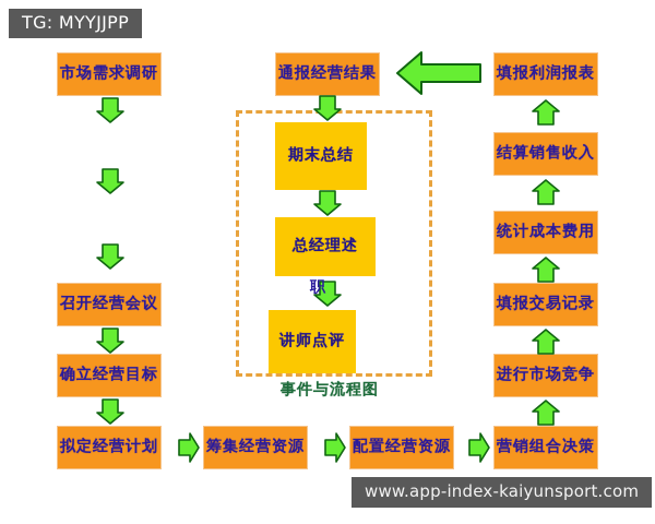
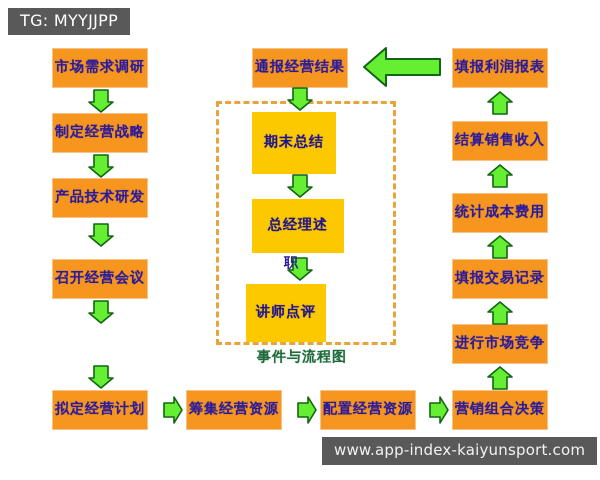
  TG: MYYJJPP
  市场需求调研
+ 制定经营战略
+ 产品技术研发
  召开经营会议
- 确立经营目标
  拟定经营计划
  筹集经营资源
  配置经营资源
  营销组合决策
  填报利润报表
  结算销售收入
  统计成本费用
  填报交易记录
  进行市场竞争
  通报经营结果
  期末总结
  总经理述
  讲师点评
  职
  事件与流程图
  www.app-index-kaiyunsport.com
